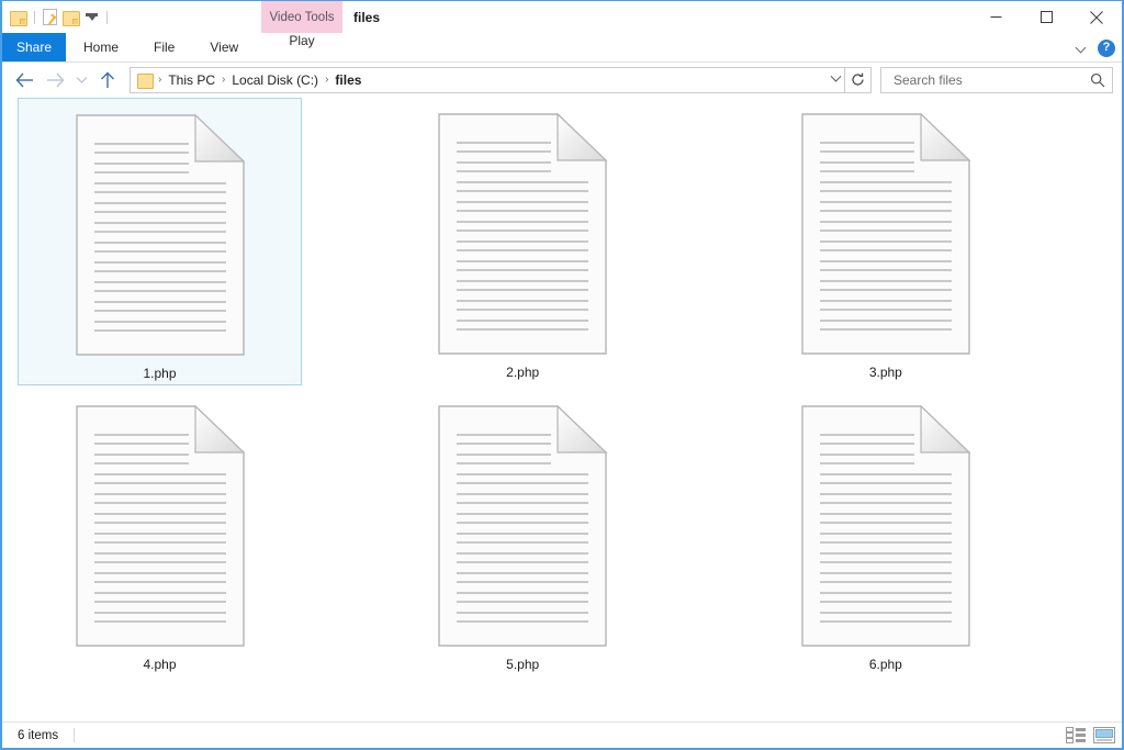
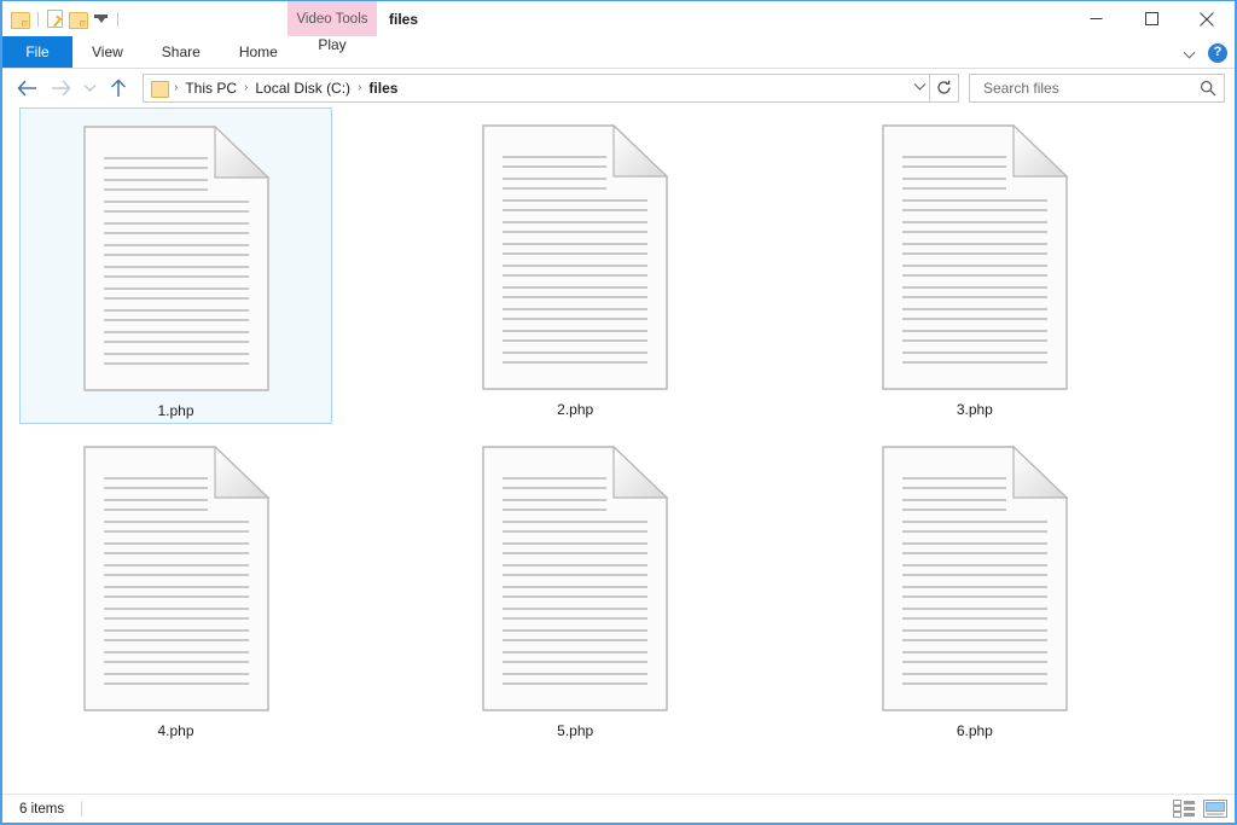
  Video Tools
  files
- Share
+ File
- Home
+ View
- File
+ Share
- View
+ Home
  Play
  ?
  ›
  This PC
  ›
  Local Disk (C:)
  ›
  files
  Search files
  1.php
  2.php
  3.php
  4.php
  5.php
  6.php
  6 items
